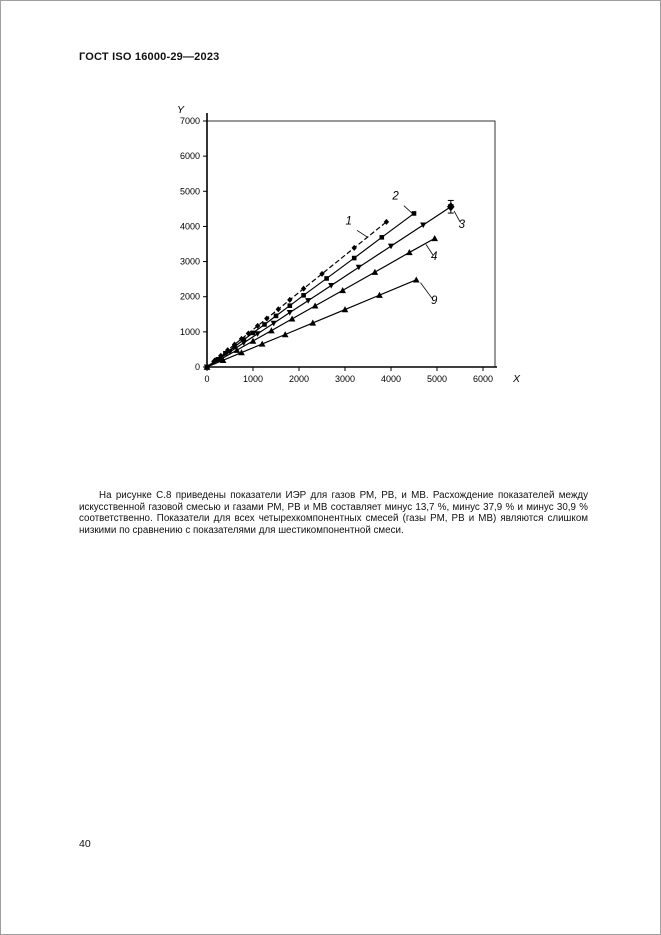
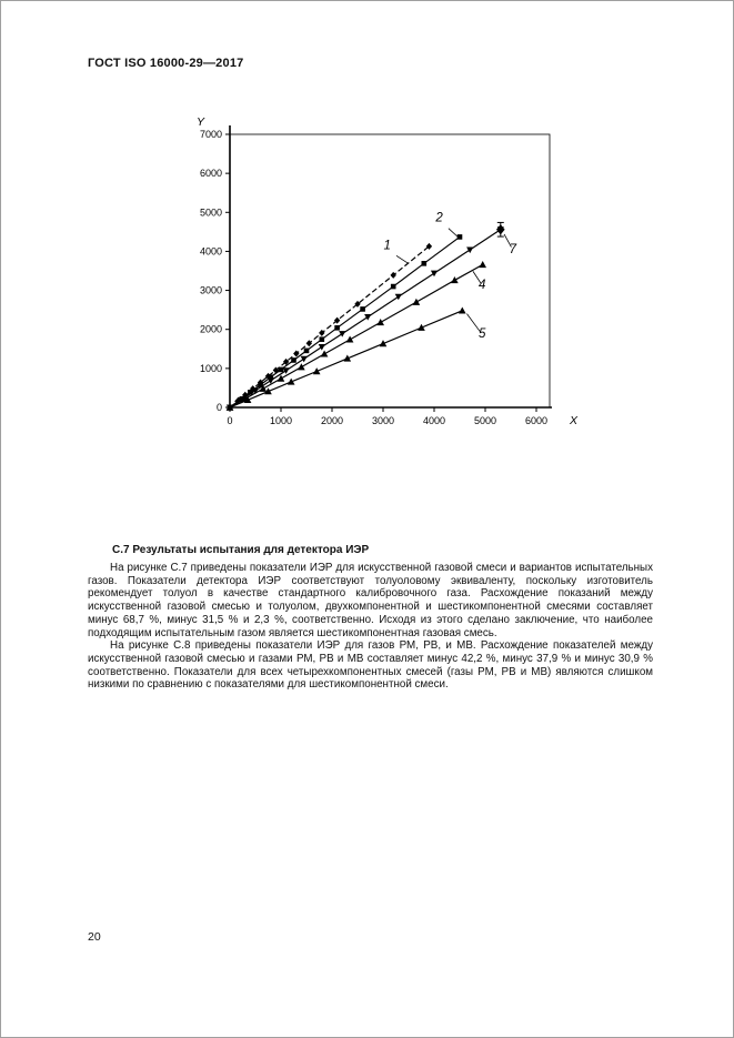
- ГОСТ ISO 16000-29—2023
+ ГОСТ ISO 16000-29—2017
  0
  1000
  2000
  3000
  4000
  5000
  6000
  0
  1000
  2000
  3000
  4000
  5000
  6000
  7000
  Y
  X
  1
  2
- 3
+ 7
  4
- 9
+ 5
+ С.7 Результаты испытания для детектора ИЭР
+ На рисунке С.7 приведены показатели ИЭР для искусственной газовой смеси и вариантов испытательных газов. Показатели детектора ИЭР соответствуют толуоловому эквиваленту, поскольку изготовитель рекомендует толуол в качестве стандартного калибровочного газа. Расхождение показаний между искусственной газовой смесью и толуолом, двухкомпонентной и шестикомпонентной смесями составляет минус 68,7 %, минус 31,5 % и 2,3 %, соответственно. Исходя из этого сделано заключение, что наиболее подходящим испытательным газом является шестикомпонентная газовая смесь.
- На рисунке С.8 приведены показатели ИЭР для газов РМ, РВ, и МВ. Расхождение показателей между искусственной газовой смесью и газами РМ, РВ и МВ составляет минус 13,7 %, минус 37,9 % и минус 30,9 % соответственно. Показатели для всех четырехкомпонентных смесей (газы РМ, РВ и МВ) являются слишком низкими по сравнению с показателями для шестикомпонентной смеси.
+ На рисунке С.8 приведены показатели ИЭР для газов РМ, РВ, и МВ. Расхождение показателей между искусственной газовой смесью и газами РМ, РВ и МВ составляет минус 42,2 %, минус 37,9 % и минус 30,9 % соответственно. Показатели для всех четырехкомпонентных смесей (газы РМ, РВ и МВ) являются слишком низкими по сравнению с показателями для шестикомпонентной смеси.
- 40
+ 20
